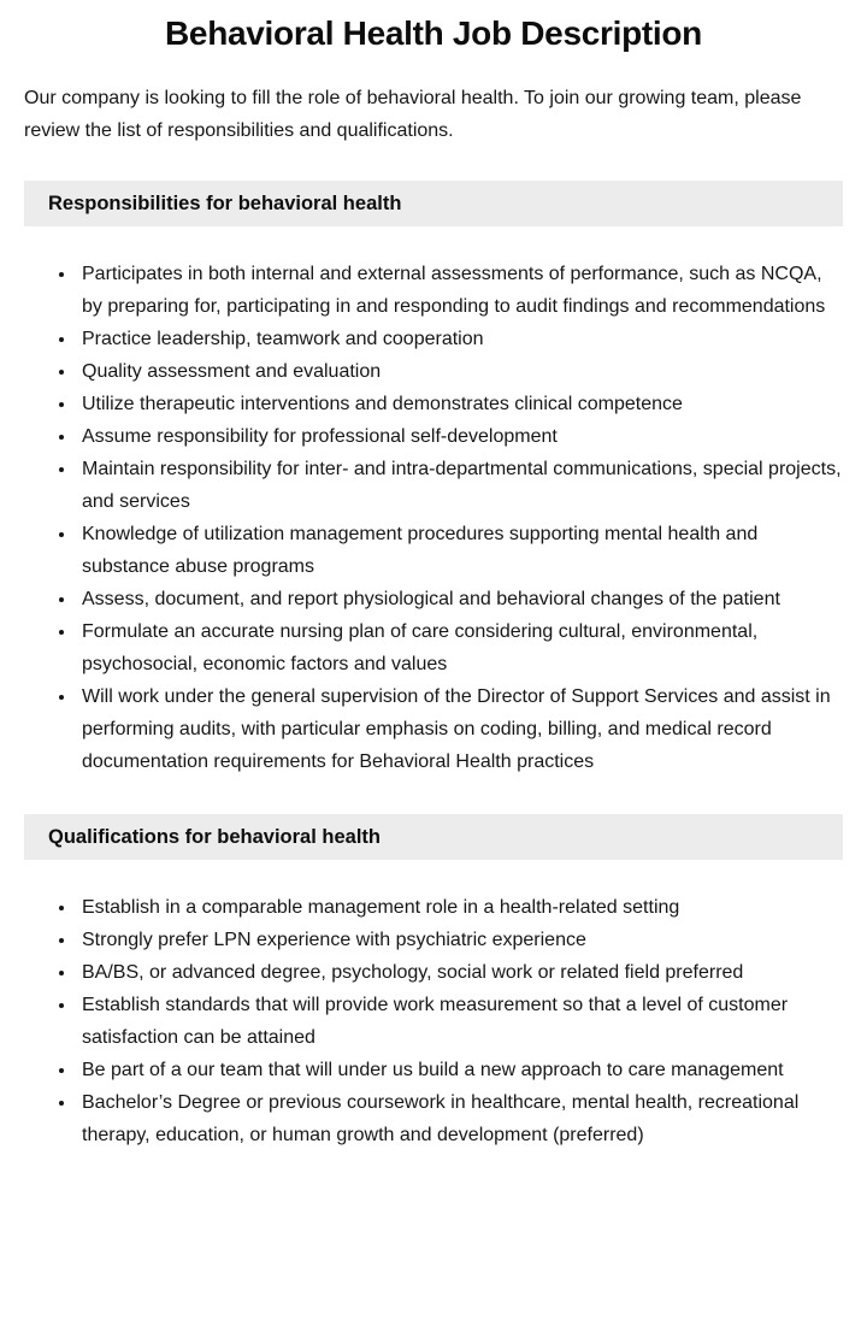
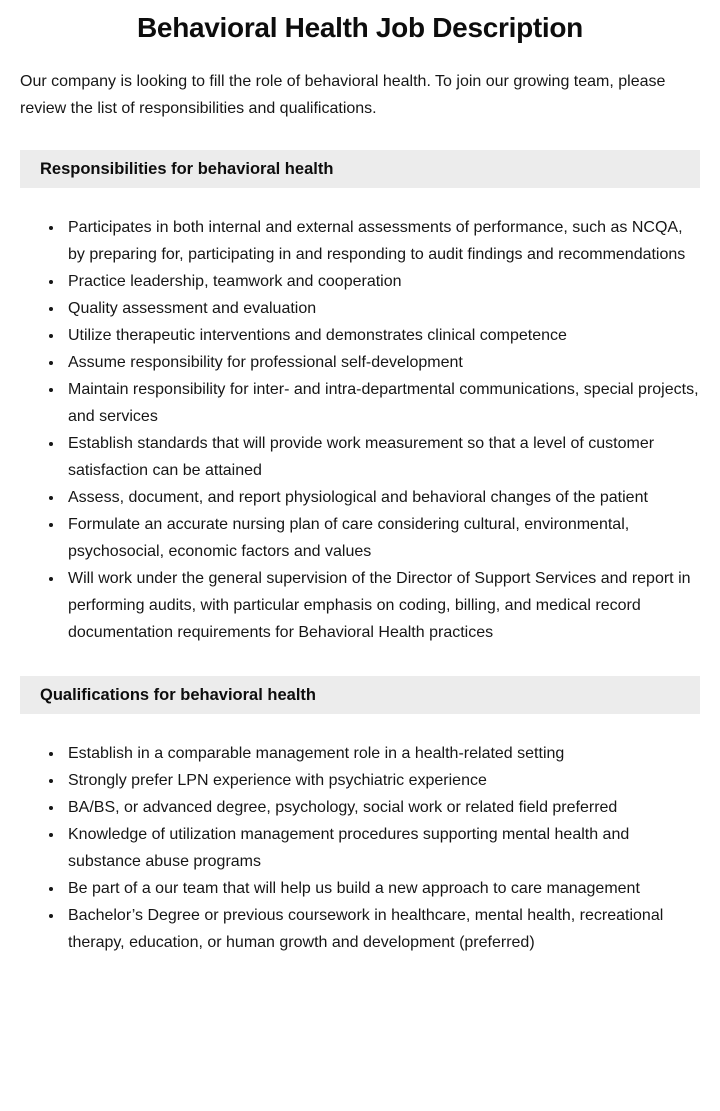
  Behavioral Health Job Description
  Our company is looking to fill the role of behavioral health. To join our growing team, please review the list of responsibilities and qualifications.
  Responsibilities for behavioral health
  Participates in both internal and external assessments of performance, such as NCQA, by preparing for, participating in and responding to audit findings and recommendations
  Practice leadership, teamwork and cooperation
  Quality assessment and evaluation
  Utilize therapeutic interventions and demonstrates clinical competence
  Assume responsibility for professional self-development
  Maintain responsibility for inter- and intra-departmental communications, special projects, and services
- Knowledge of utilization management procedures supporting mental health and substance abuse programs
+ Establish standards that will provide work measurement so that a level of customer satisfaction can be attained
  Assess, document, and report physiological and behavioral changes of the patient
  Formulate an accurate nursing plan of care considering cultural, environmental, psychosocial, economic factors and values
- Will work under the general supervision of the Director of Support Services and assist in performing audits, with particular emphasis on coding, billing, and medical record documentation requirements for Behavioral Health practices
+ Will work under the general supervision of the Director of Support Services and report in performing audits, with particular emphasis on coding, billing, and medical record documentation requirements for Behavioral Health practices
  Qualifications for behavioral health
  Establish in a comparable management role in a health-related setting
  Strongly prefer LPN experience with psychiatric experience
  BA/BS, or advanced degree, psychology, social work or related field preferred
- Establish standards that will provide work measurement so that a level of customer satisfaction can be attained
+ Knowledge of utilization management procedures supporting mental health and substance abuse programs
- Be part of a our team that will under us build a new approach to care management
+ Be part of a our team that will help us build a new approach to care management
  Bachelor’s Degree or previous coursework in healthcare, mental health, recreational therapy, education, or human growth and development (preferred)
